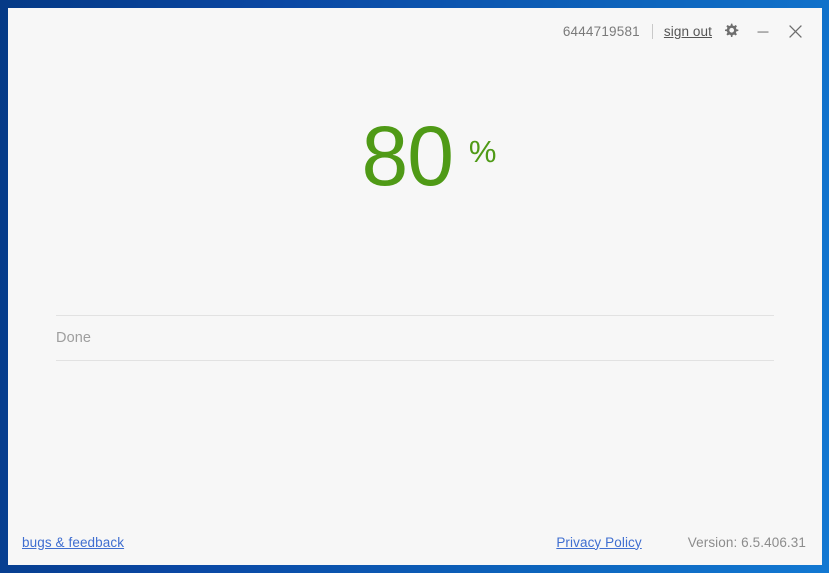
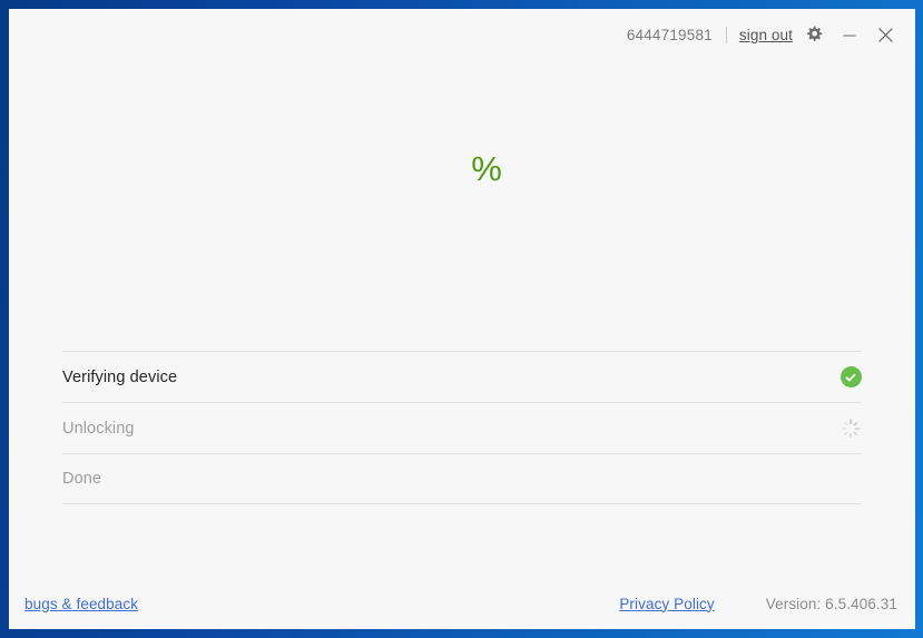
  6444719581
  sign out
- 80
  %
+ Verifying device
+ Unlocking
  Done
  bugs & feedback
  Privacy Policy
  Version: 6.5.406.31
